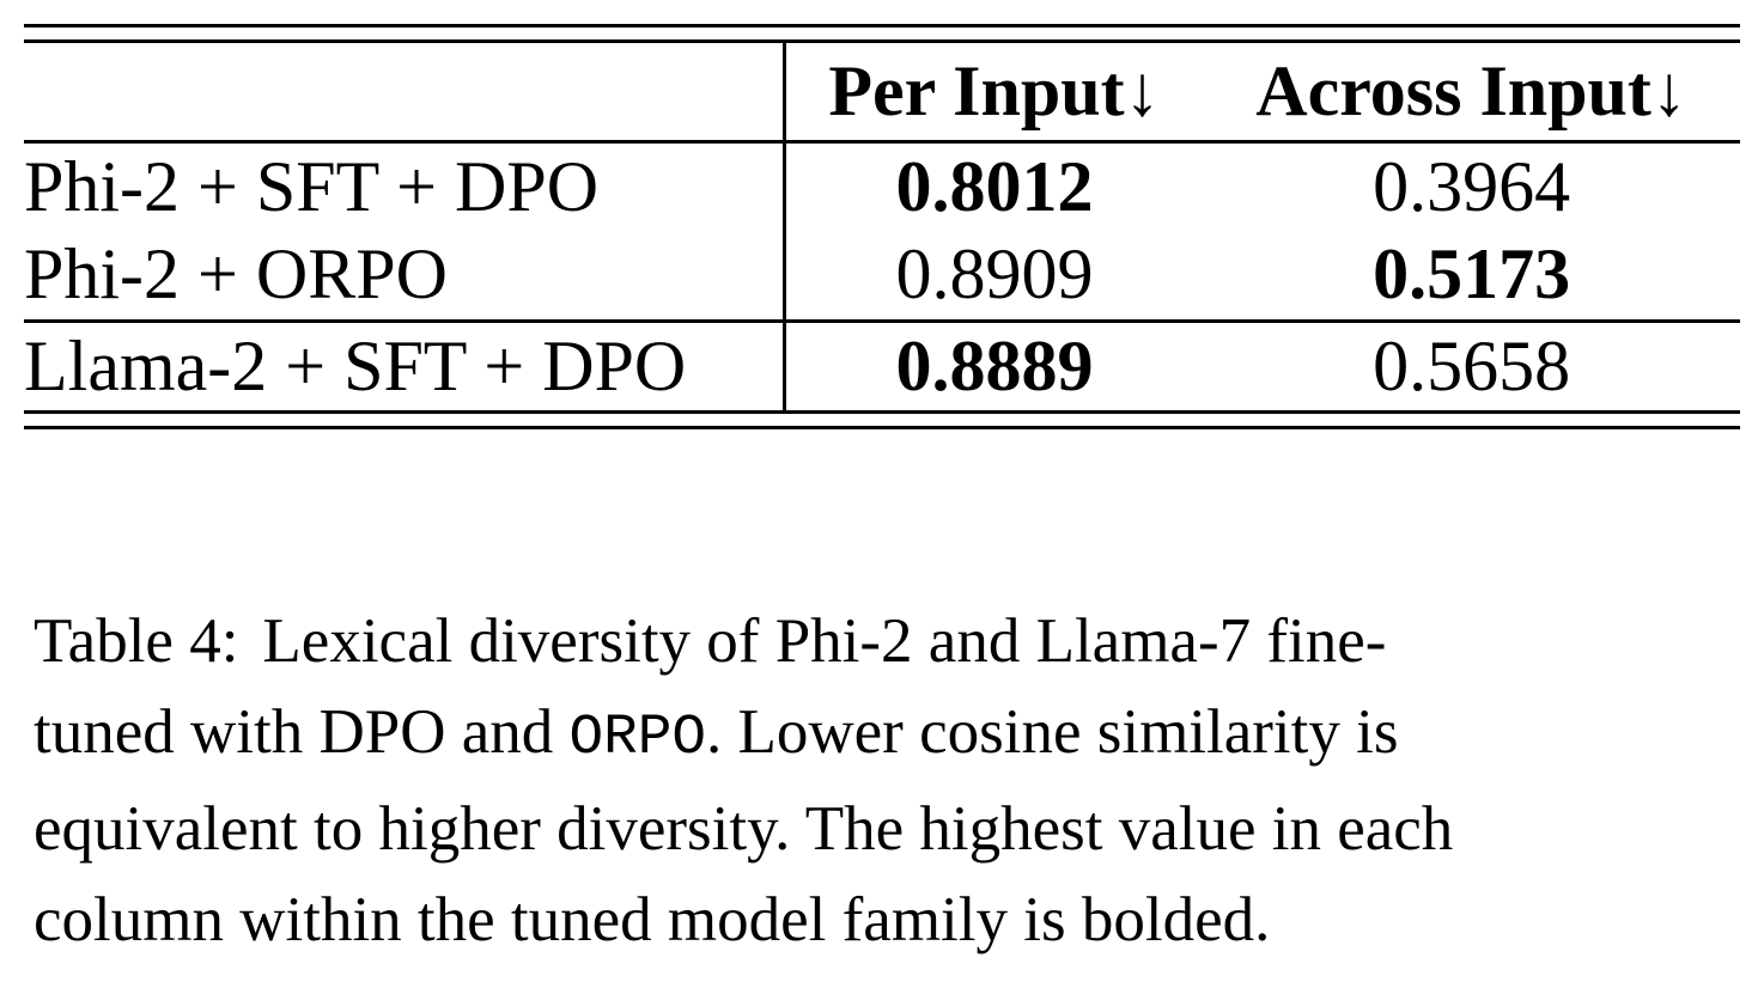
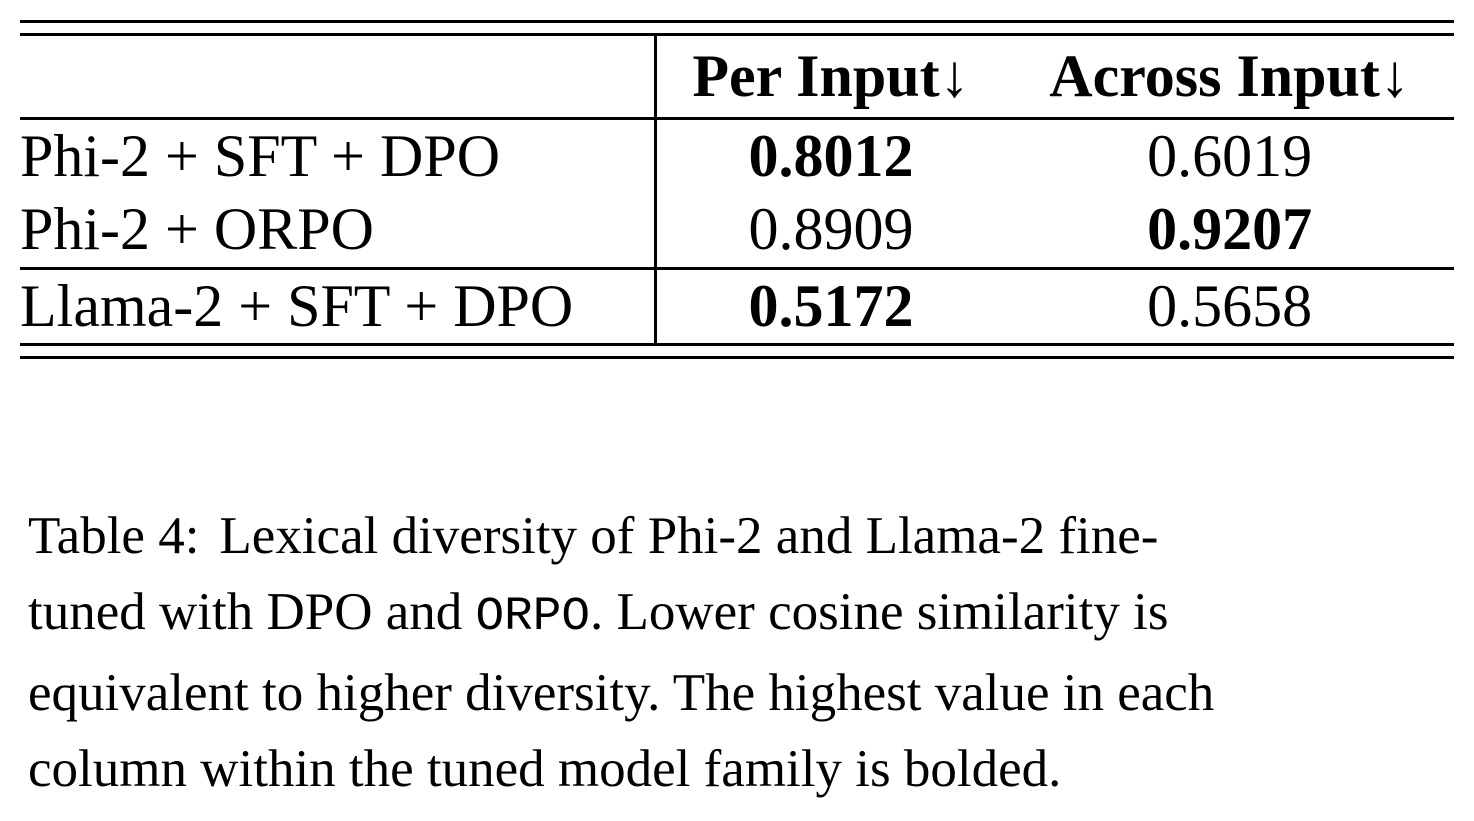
  	Per Input↓	Across Input↓
- Phi-2 + SFT + DPO	0.8012	0.3964
+ Phi-2 + SFT + DPO	0.8012	0.6019
- Phi-2 + ORPO	0.8909	0.5173
+ Phi-2 + ORPO	0.8909	0.9207
- Llama-2 + SFT + DPO	0.8889	0.5658
+ Llama-2 + SFT + DPO	0.5172	0.5658
- Table 4: Lexical diversity of Phi-2 and Llama-7 fine-
+ Table 4: Lexical diversity of Phi-2 and Llama-2 fine-
  tuned with DPO and ORPO. Lower cosine similarity is
  equivalent to higher diversity. The highest value in each
  column within the tuned model family is bolded.
